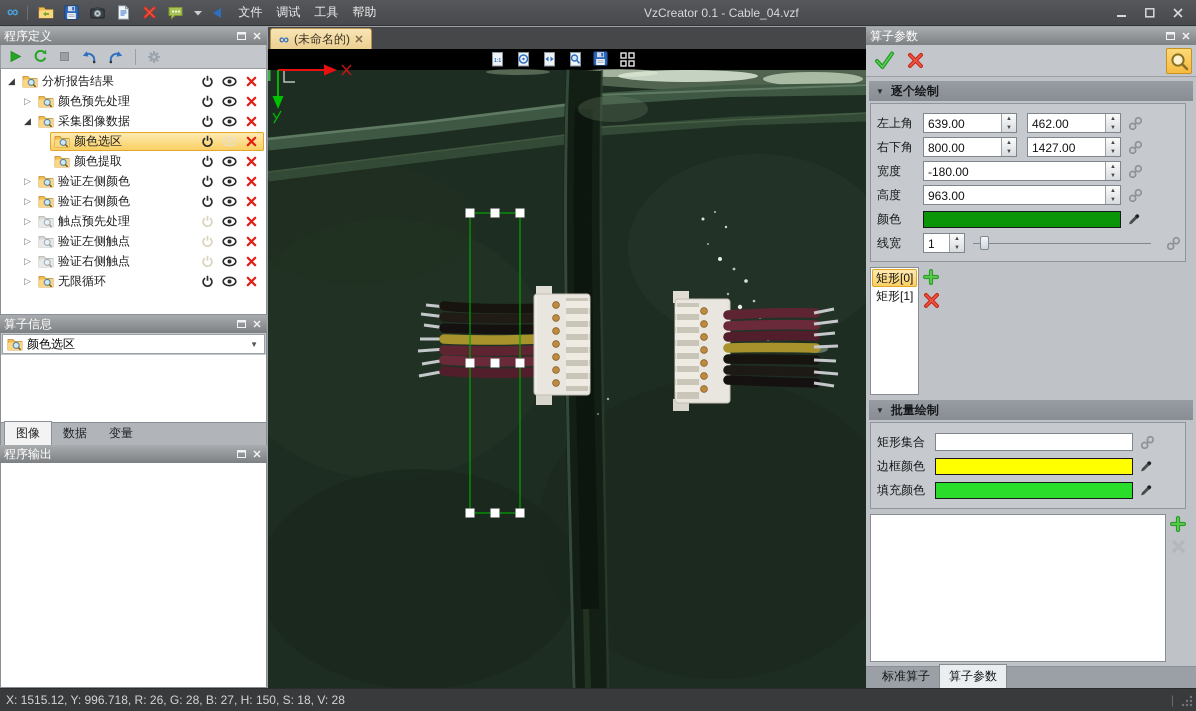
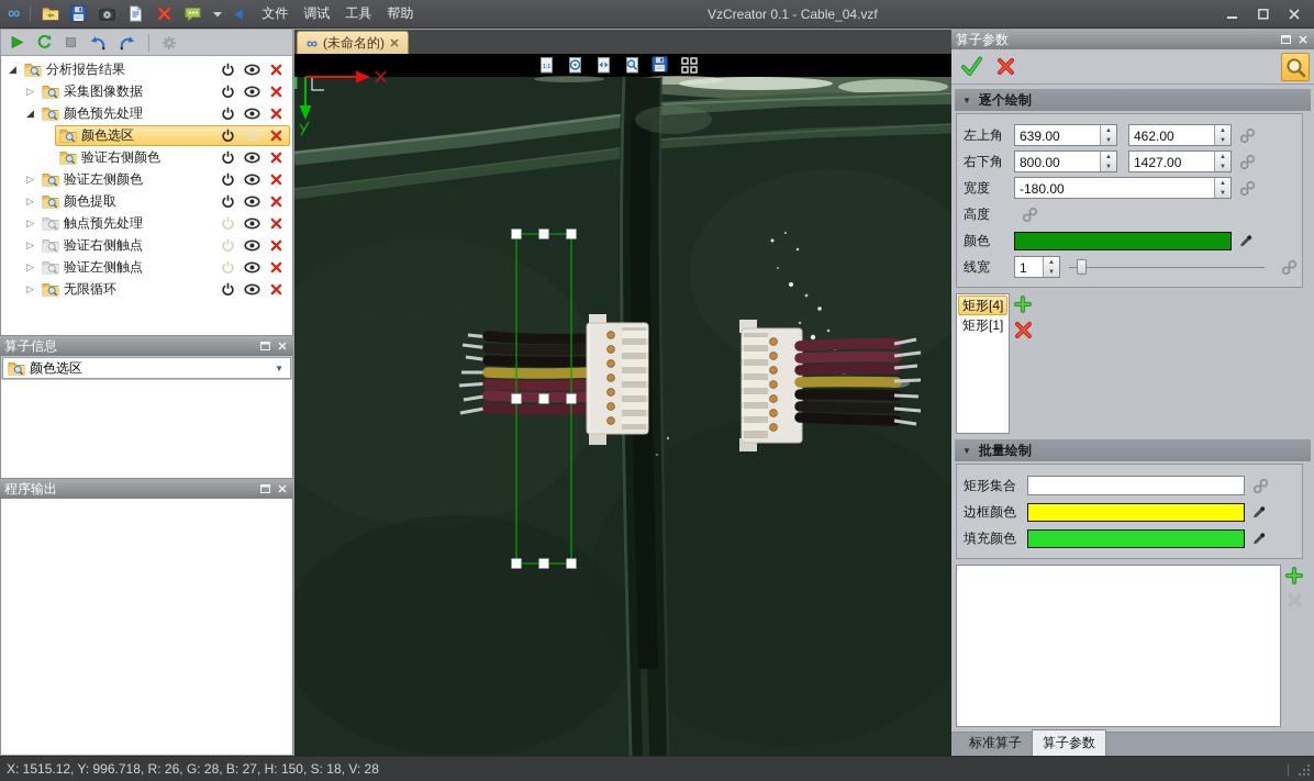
  ∞
  文件
  调试
  工具
  帮助
  VzCreator 0.1 - Cable_04.vzf
- 程序定义
  ◢
  分析报告结果
  ▷
- 颜色预先处理
+ 采集图像数据
  ◢
- 采集图像数据
+ 颜色预先处理
  颜色选区
- 颜色提取
+ 验证右侧颜色
  ▷
  验证左侧颜色
  ▷
- 验证右侧颜色
+ 颜色提取
  ▷
  触点预先处理
  ▷
- 验证左侧触点
+ 验证右侧触点
  ▷
- 验证右侧触点
+ 验证左侧触点
  ▷
  无限循环
  算子信息
  颜色选区
  ▼
- 图像
- 数据
- 变量
  程序输出
  ∞
  (未命名的)
  算子参数
  ▼
  逐个绘制
  左上角
  639.00
  462.00
  右下角
  800.00
  1427.00
  宽度
  -180.00
  高度
- 963.00
  颜色
  线宽
  1
- 矩形[0]
+ 矩形[4]
  矩形[1]
  ▼
  批量绘制
  矩形集合
  边框颜色
  填充颜色
  标准算子
  算子参数
  X: 1515.12, Y: 996.718, R: 26, G: 28, B: 27, H: 150, S: 18, V: 28
  |
